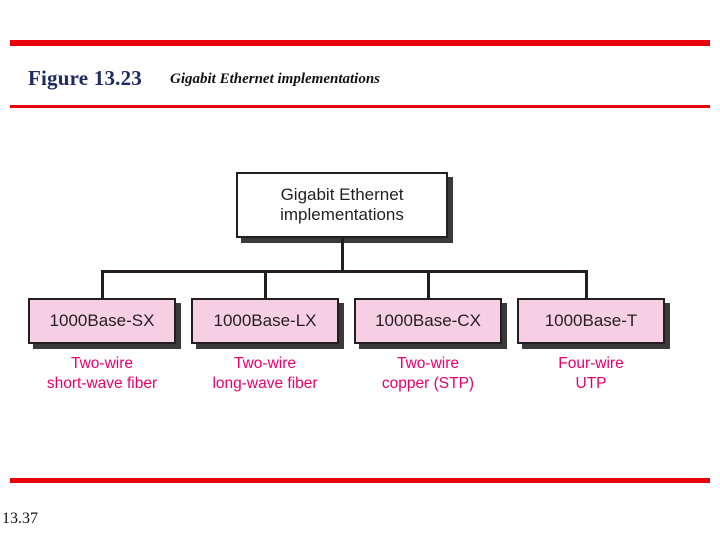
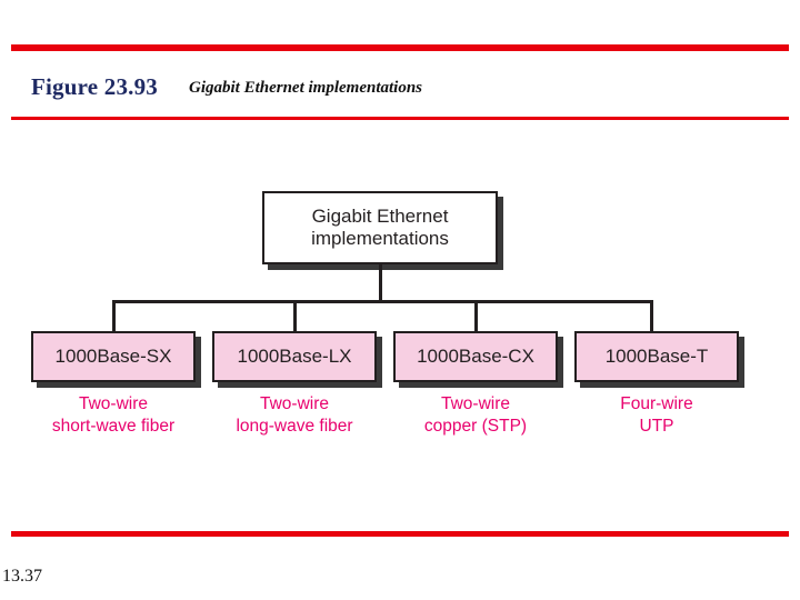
- Figure 13.23
+ Figure 23.93
  Gigabit Ethernet implementations
  Gigabit Ethernet
  implementations
  1000Base-SX
  1000Base-LX
  1000Base-CX
  1000Base-T
  Two-wire
  short-wave fiber
  Two-wire
  long-wave fiber
  Two-wire
  copper (STP)
  Four-wire
  UTP
  13.37
